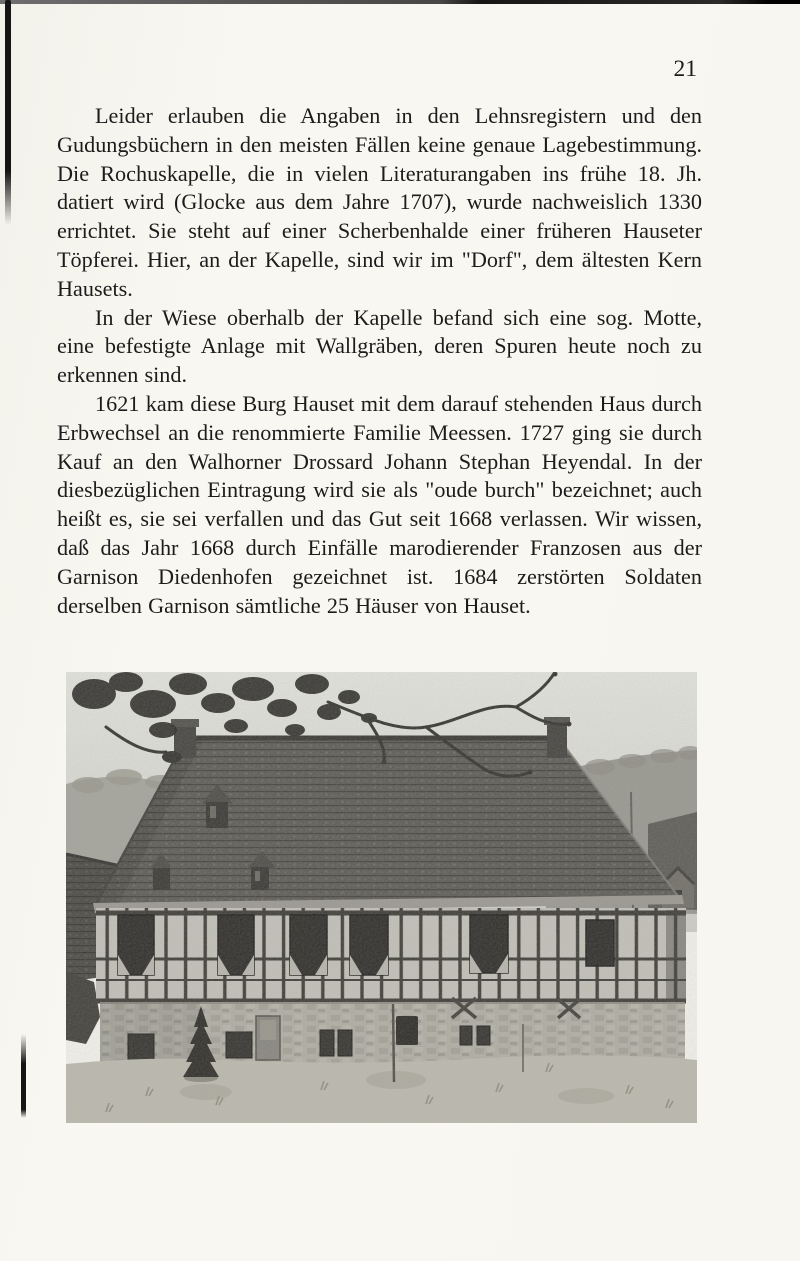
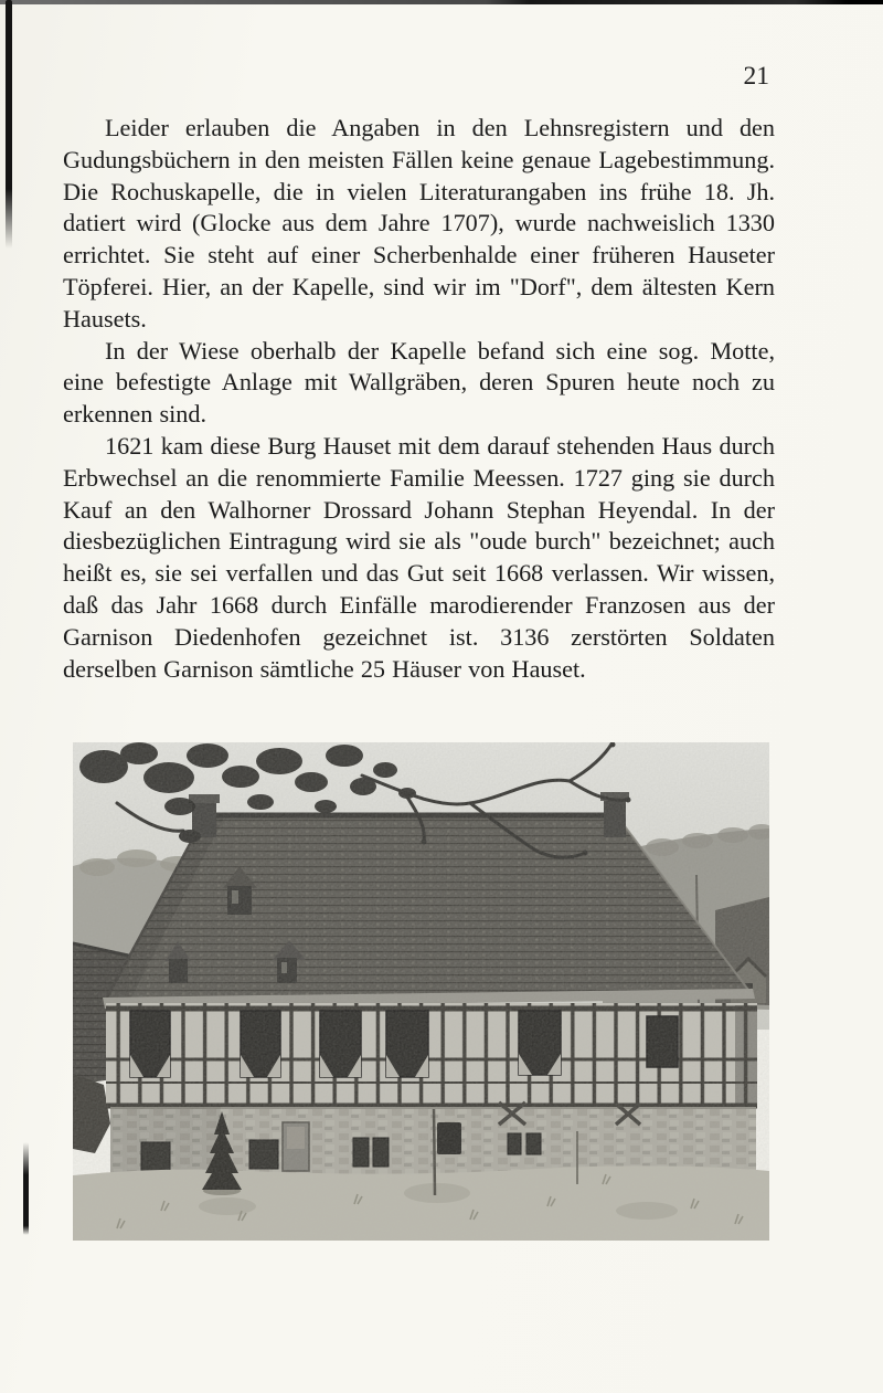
  21
  Leider erlauben die Angaben in den Lehnsregistern und den Gudungsbüchern in den meisten Fällen keine genaue Lagebestimmung. Die Rochuskapelle, die in vielen Literaturangaben ins frühe 18. Jh. datiert wird (Glocke aus dem Jahre 1707), wurde nachweislich 1330 errichtet. Sie steht auf einer Scherbenhalde einer früheren Hauseter Töpferei. Hier, an der Kapelle, sind wir im "Dorf", dem ältesten Kern Hausets.
  In der Wiese oberhalb der Kapelle befand sich eine sog. Motte, eine befestigte Anlage mit Wallgräben, deren Spuren heute noch zu erkennen sind.
- 1621 kam diese Burg Hauset mit dem darauf stehenden Haus durch Erbwechsel an die renommierte Familie Meessen. 1727 ging sie durch Kauf an den Walhorner Drossard Johann Stephan Heyendal. In der diesbezüglichen Eintragung wird sie als "oude burch" bezeichnet; auch heißt es, sie sei verfallen und das Gut seit 1668 verlassen. Wir wissen, daß das Jahr 1668 durch Einfälle marodierender Franzosen aus der Garnison Diedenhofen gezeichnet ist. 1684 zerstörten Soldaten derselben Garnison sämtliche 25 Häuser von Hauset.
+ 1621 kam diese Burg Hauset mit dem darauf stehenden Haus durch Erbwechsel an die renommierte Familie Meessen. 1727 ging sie durch Kauf an den Walhorner Drossard Johann Stephan Heyendal. In der diesbezüglichen Eintragung wird sie als "oude burch" bezeichnet; auch heißt es, sie sei verfallen und das Gut seit 1668 verlassen. Wir wissen, daß das Jahr 1668 durch Einfälle marodierender Franzosen aus der Garnison Diedenhofen gezeichnet ist. 3136 zerstörten Soldaten derselben Garnison sämtliche 25 Häuser von Hauset.
